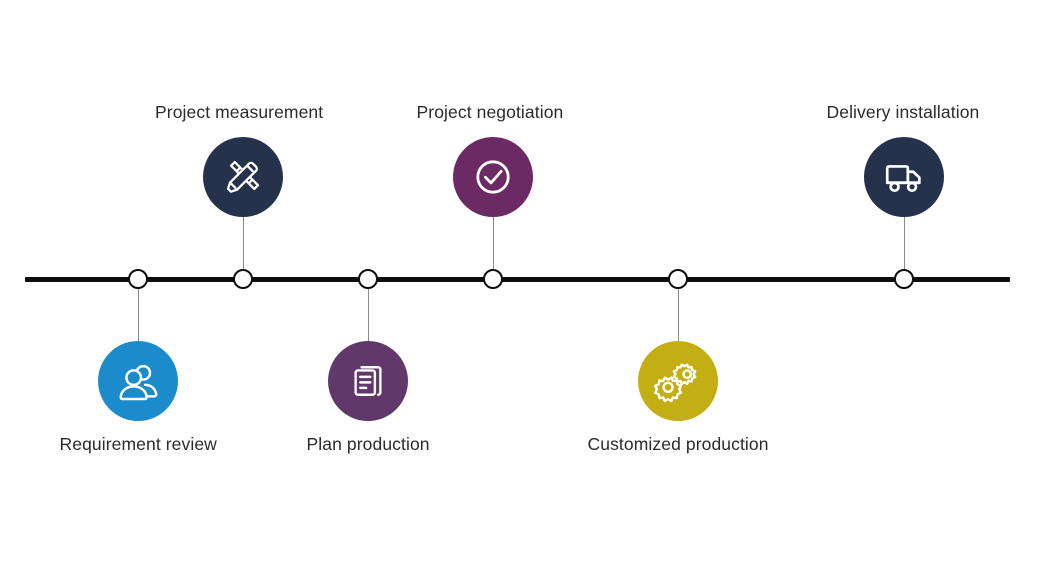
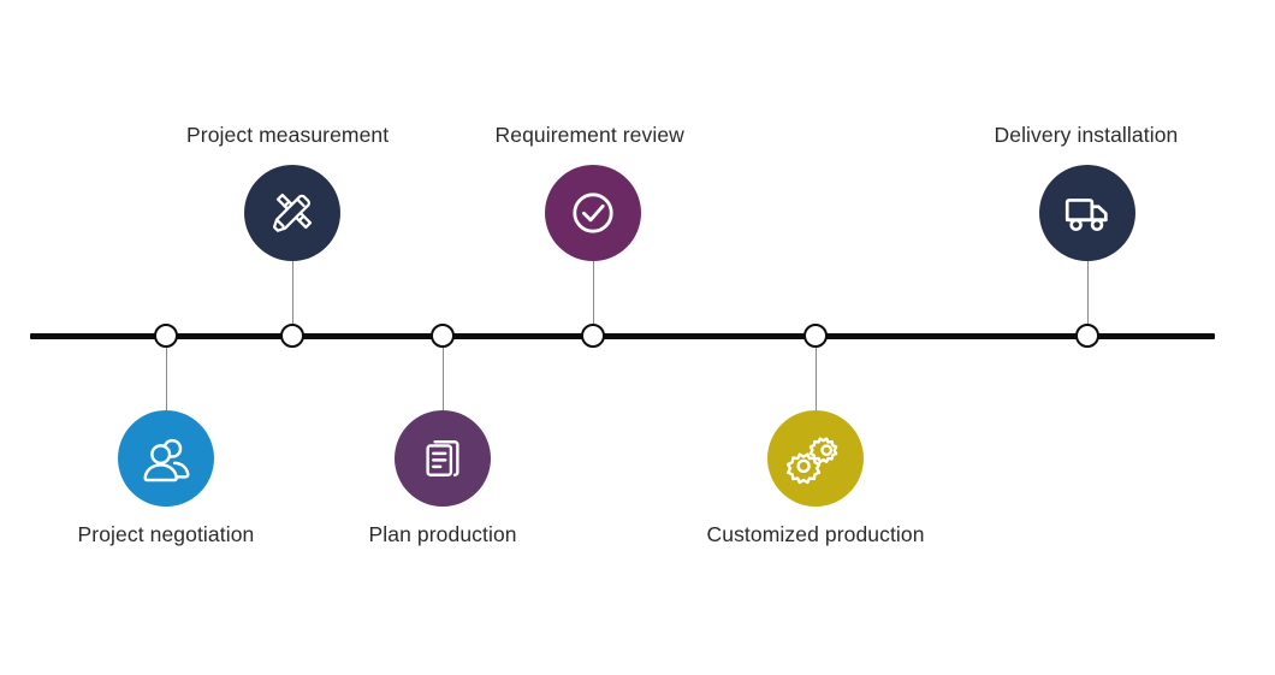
- Requirement review
+ Project negotiation
  Project measurement
  Plan production
- Project negotiation
+ Requirement review
  Customized production
  Delivery installation
